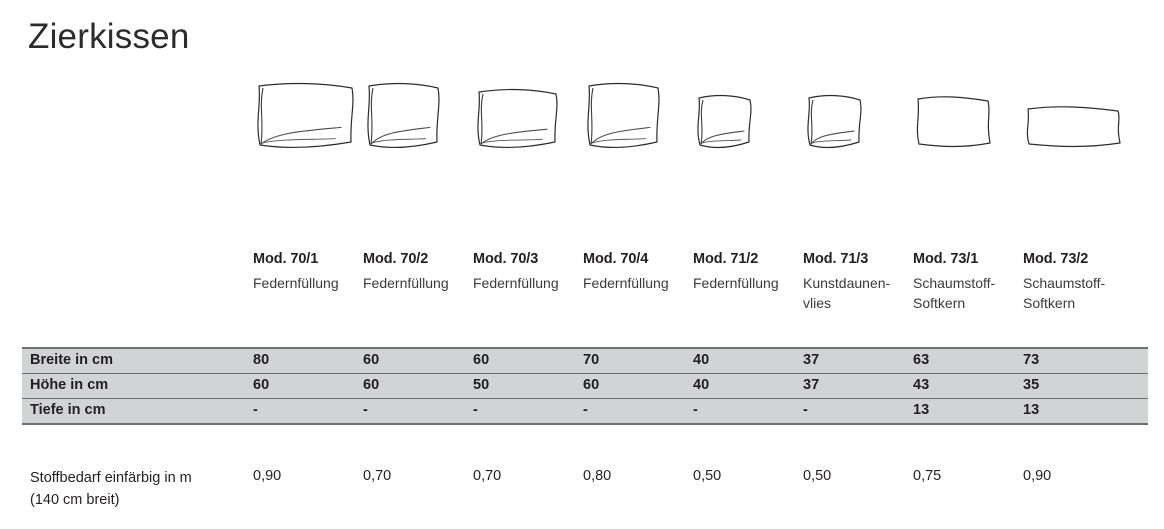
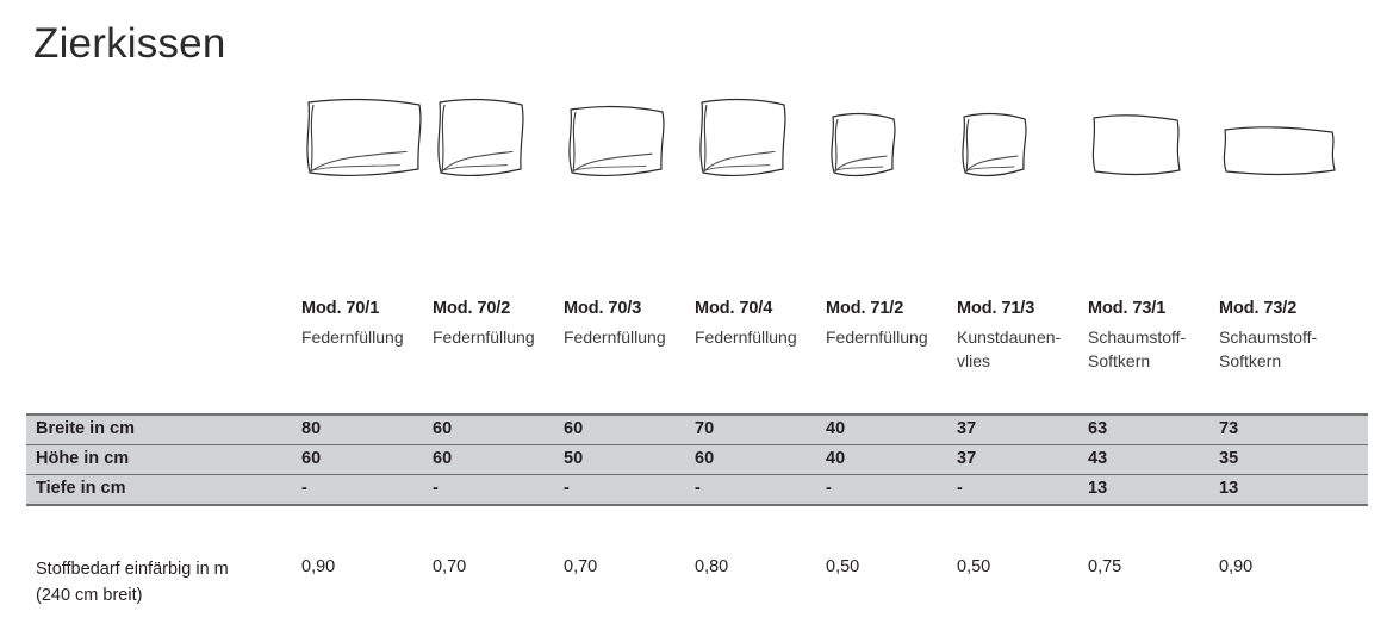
  Zierkissen
  Mod. 70/1
  Federnfüllung
  Mod. 70/2
  Federnfüllung
  Mod. 70/3
  Federnfüllung
  Mod. 70/4
  Federnfüllung
  Mod. 71/2
  Federnfüllung
  Mod. 71/3
  Kunstdaunen-
  vlies
  Mod. 73/1
  Schaumstoff-
  Softkern
  Mod. 73/2
  Schaumstoff-
  Softkern
  Breite in cm
  80
  60
  60
  70
  40
  37
  63
  73
  Höhe in cm
  60
  60
  50
  60
  40
  37
  43
  35
  Tiefe in cm
  -
  -
  -
  -
  -
  -
  13
  13
  Stoffbedarf einfärbig in m
- (140 cm breit)
+ (240 cm breit)
  0,90
  0,70
  0,70
  0,80
  0,50
  0,50
  0,75
  0,90
